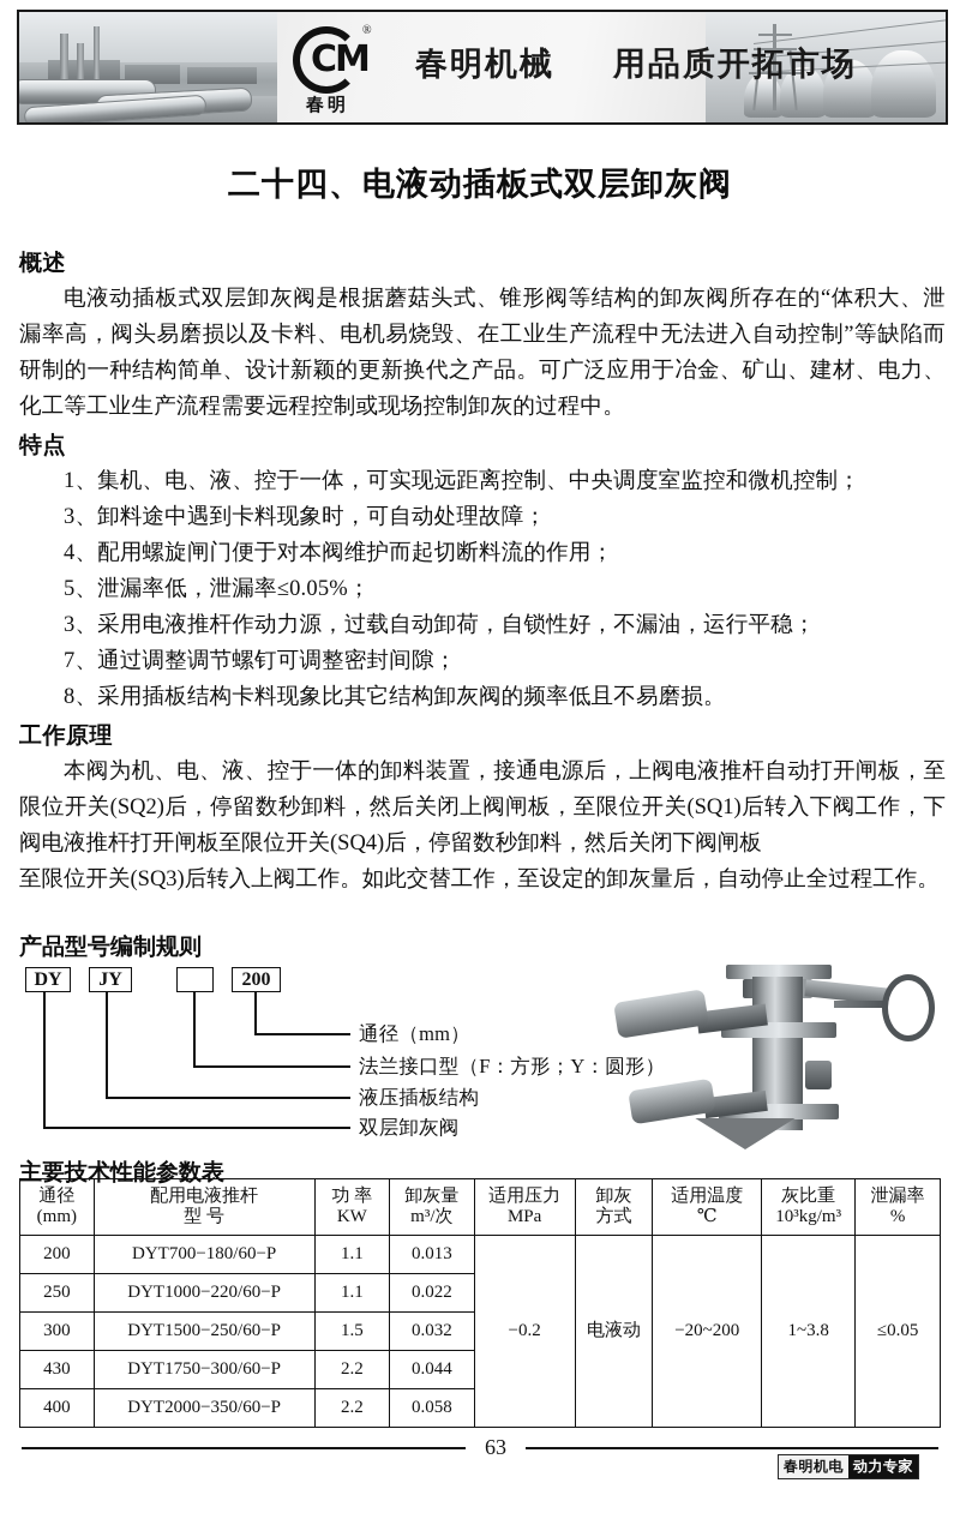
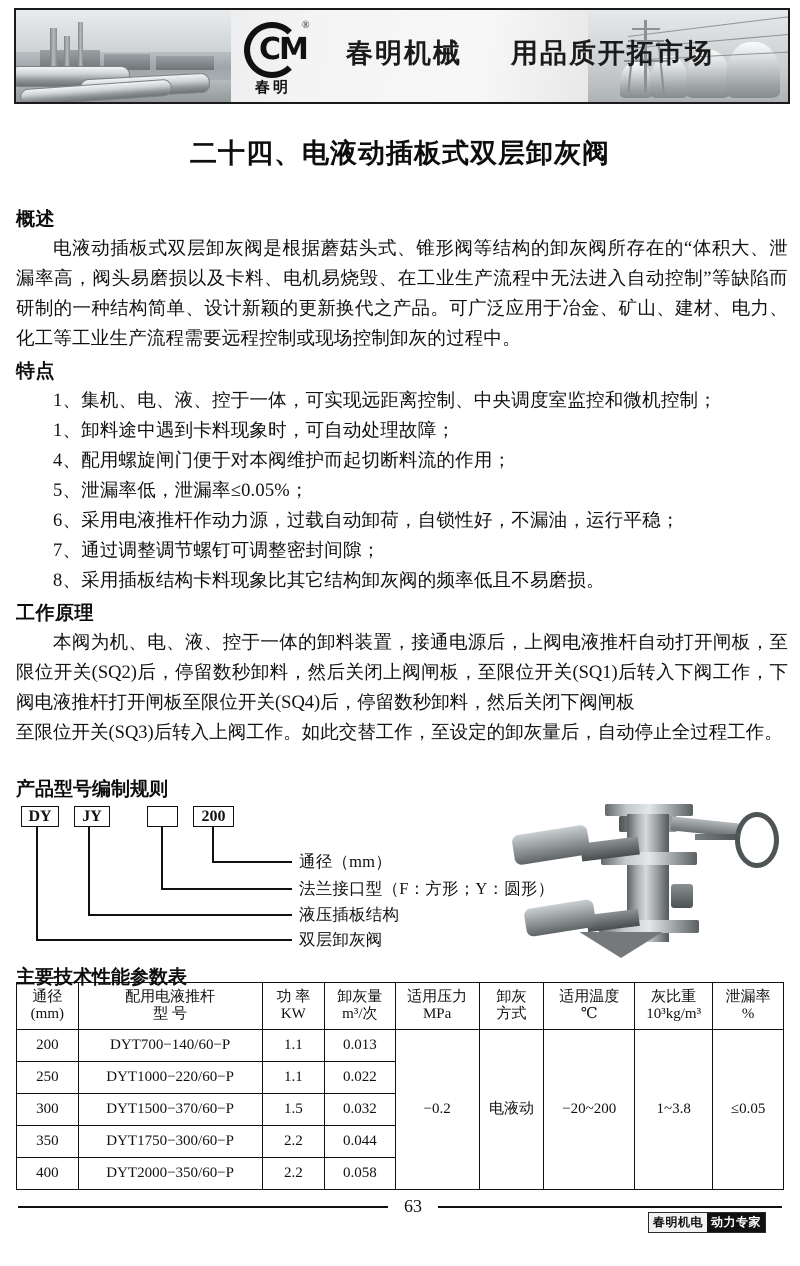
  CM
  ®
  春明
  春明机械 用品质开拓市场
  二十四、电液动插板式双层卸灰阀
  概述
  电液动插板式双层卸灰阀是根据蘑菇头式、锥形阀等结构的卸灰阀所存在的“体积大、泄漏率高，阀头易磨损以及卡料、电机易烧毁、在工业生产流程中无法进入自动控制”等缺陷而研制的一种结构简单、设计新颖的更新换代之产品。可广泛应用于冶金、矿山、建材、电力、化工等工业生产流程需要远程控制或现场控制卸灰的过程中。
  特点
  1、集机、电、液、控于一体，可实现远距离控制、中央调度室监控和微机控制；
- 3、卸料途中遇到卡料现象时，可自动处理故障；
+ 1、卸料途中遇到卡料现象时，可自动处理故障；
  4、配用螺旋闸门便于对本阀维护而起切断料流的作用；
  5、泄漏率低，泄漏率≤0.05%；
- 3、采用电液推杆作动力源，过载自动卸荷，自锁性好，不漏油，运行平稳；
+ 6、采用电液推杆作动力源，过载自动卸荷，自锁性好，不漏油，运行平稳；
  7、通过调整调节螺钉可调整密封间隙；
  8、采用插板结构卡料现象比其它结构卸灰阀的频率低且不易磨损。
  工作原理
  本阀为机、电、液、控于一体的卸料装置，接通电源后，上阀电液推杆自动打开闸板，至限位开关(SQ2)后，停留数秒卸料，然后关闭上阀闸板，至限位开关(SQ1)后转入下阀工作，下阀电液推杆打开闸板至限位开关(SQ4)后，停留数秒卸料，然后关闭下阀闸板
  至限位开关(SQ3)后转入上阀工作。如此交替工作，至设定的卸灰量后，自动停止全过程工作。
  产品型号编制规则
  DY
  JY
  200
  通径（mm）
  法兰接口型（F：方形；Y：圆形）
  液压插板结构
  双层卸灰阀
  主要技术性能参数表
  通径 (mm)	配用电液推杆 型 号	功 率 KW	卸灰量 m³/次	适用压力 MPa	卸灰 方式	适用温度 ℃	灰比重 10³kg/m³	泄漏率 %
- 200	DYT700−180/60−P	1.1	0.013	−0.2	电液动	−20~200	1~3.8	≤0.05
+ 200	DYT700−140/60−P	1.1	0.013	−0.2	电液动	−20~200	1~3.8	≤0.05
  250	DYT1000−220/60−P	1.1	0.022
- 300	DYT1500−250/60−P	1.5	0.032
+ 300	DYT1500−370/60−P	1.5	0.032
- 430	DYT1750−300/60−P	2.2	0.044
+ 350	DYT1750−300/60−P	2.2	0.044
  400	DYT2000−350/60−P	2.2	0.058
  63
  春明机电
  动力专家
